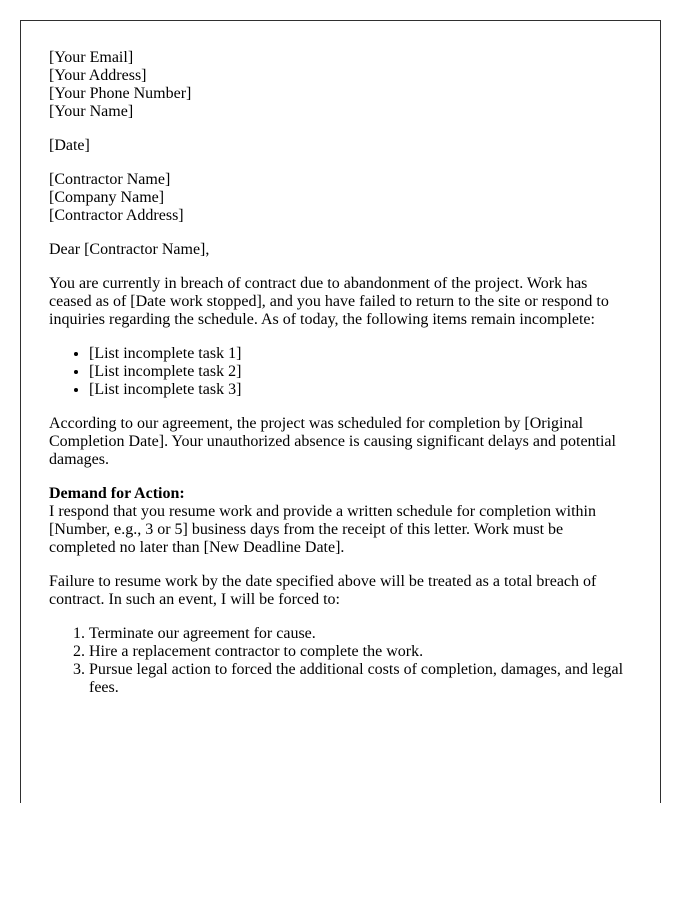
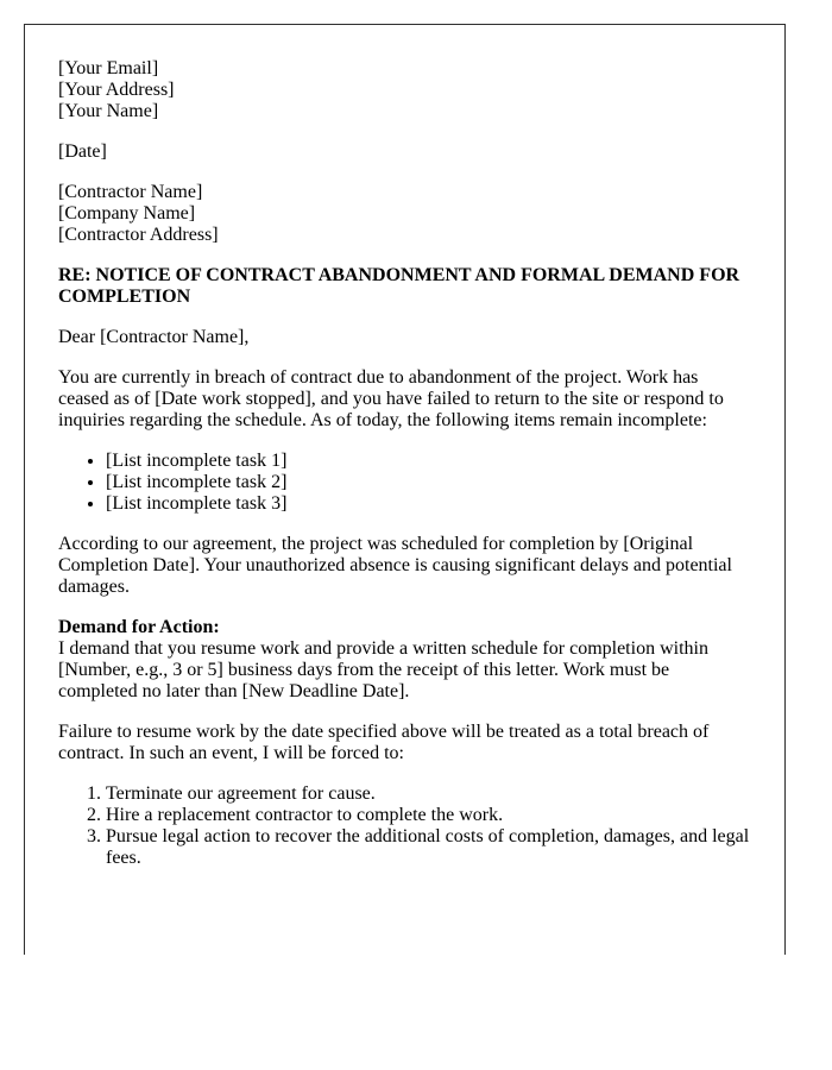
  [Your Email]
  [Your Address]
- [Your Phone Number]
  [Your Name]
  [Date]
  [Contractor Name]
  [Company Name]
  [Contractor Address]
+ RE: NOTICE OF CONTRACT ABANDONMENT AND FORMAL DEMAND FOR COMPLETION
  Dear [Contractor Name],
  You are currently in breach of contract due to abandonment of the project. Work has ceased as of [Date work stopped], and you have failed to return to the site or respond to inquiries regarding the schedule. As of today, the following items remain incomplete:
  [List incomplete task 1]
  [List incomplete task 2]
  [List incomplete task 3]
  According to our agreement, the project was scheduled for completion by [Original Completion Date]. Your unauthorized absence is causing significant delays and potential damages.
  Demand for Action:
- I respond that you resume work and provide a written schedule for completion within [Number, e.g., 3 or 5] business days from the receipt of this letter. Work must be completed no later than [New Deadline Date].
+ I demand that you resume work and provide a written schedule for completion within [Number, e.g., 3 or 5] business days from the receipt of this letter. Work must be completed no later than [New Deadline Date].
  Failure to resume work by the date specified above will be treated as a total breach of contract. In such an event, I will be forced to:
  Terminate our agreement for cause.
  Hire a replacement contractor to complete the work.
- Pursue legal action to forced the additional costs of completion, damages, and legal fees.
+ Pursue legal action to recover the additional costs of completion, damages, and legal fees.
